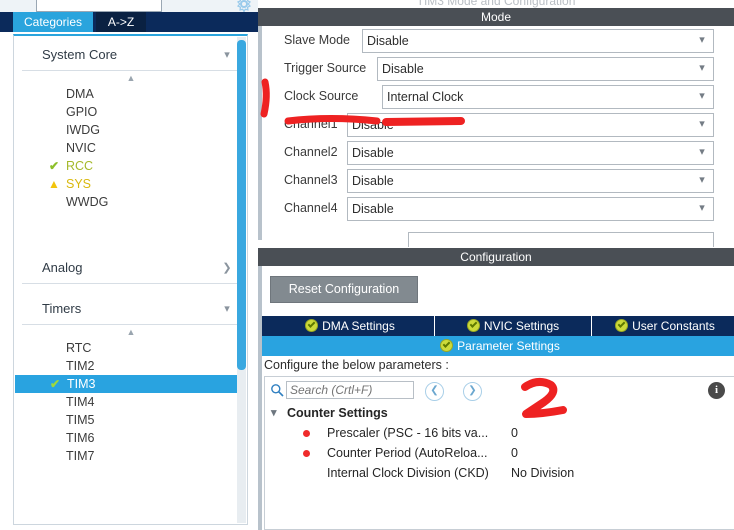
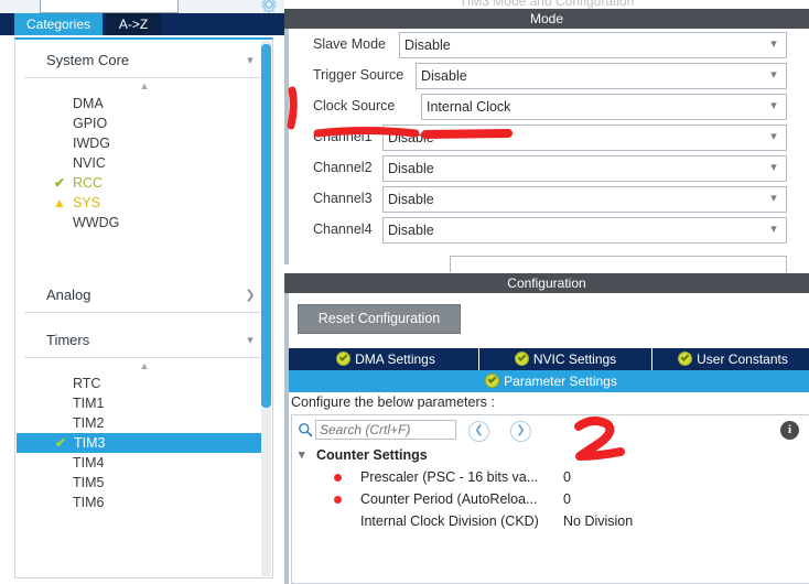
  Categories
  A->Z
  System Core
  ▾
  ▲
  DMA
  GPIO
  IWDG
  NVIC
  ✔
  RCC
  ▲
  SYS
  WWDG
  Analog
  ❯
  Timers
  ▾
  ▲
  RTC
+ TIM1
  TIM2
  ✔
  TIM3
  TIM4
  TIM5
  TIM6
- TIM7
  TIM3 Mode and Configuration
  Mode
  Slave Mode
  Disable
  ▾
  Trigger Source
  Disable
  ▾
  Clock Source
  Internal Clock
  ▾
  hannel1
  Disab
  ▾
  Channel2
  Disable
  ▾
  Channel3
  Disable
  ▾
  Channel4
  Disable
  ▾
  Configuration
  Reset Configuration
  DMA Settings
  NVIC Settings
  User Constants
  Parameter Settings
  Configure the below parameters :
  Search (Crtl+F)
  ❮
  ❯
  i
  ▾
  Counter Settings
  Prescaler (PSC - 16 bits va...
  0
  Counter Period (AutoReloa...
  0
  Internal Clock Division (CKD)
  No Division
